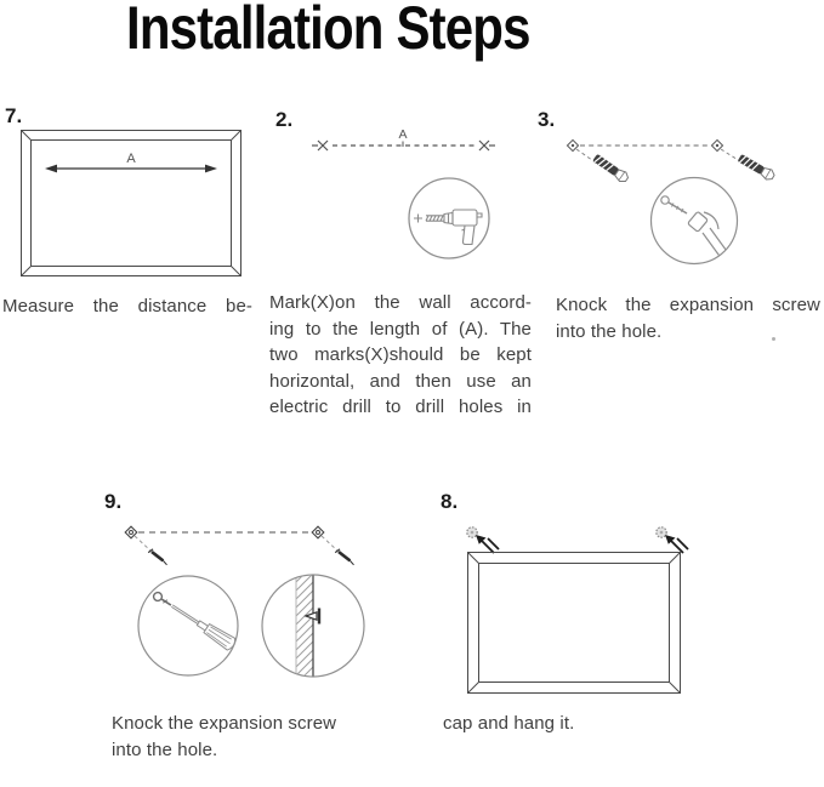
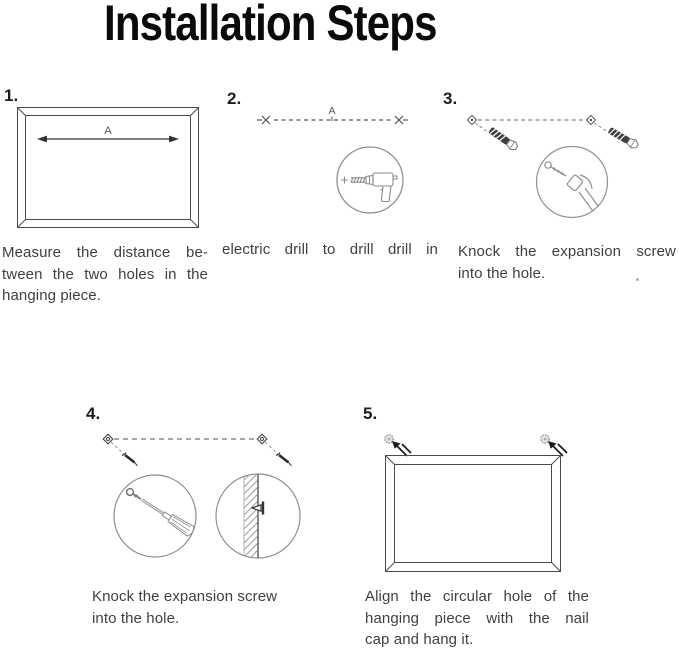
  Installation Steps
- 7.
+ 1.
  A
  Measure the distance be-
+ tween the two holes in the
+ hanging piece.
  2.
  A
- Mark(X)on the wall accord-
- ing to the length of (A). The
- two marks(X)should be kept
- horizontal, and then use an
- electric drill to drill holes in
+ electric drill to drill drill in
  3.
  Knock the expansion screw
  into the hole.
- 9.
+ 4.
  Knock the expansion screw
  into the hole.
- 8.
+ 5.
+ Align the circular hole of the
+ hanging piece with the nail
  cap and hang it.
